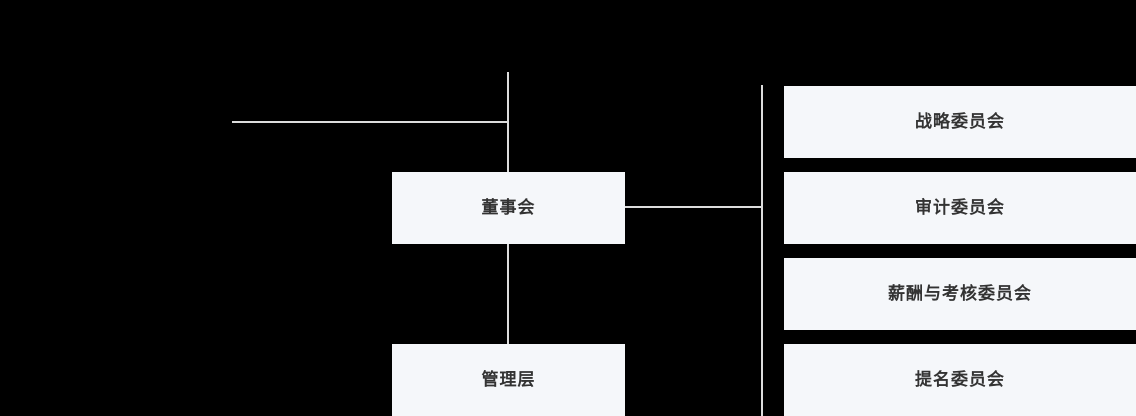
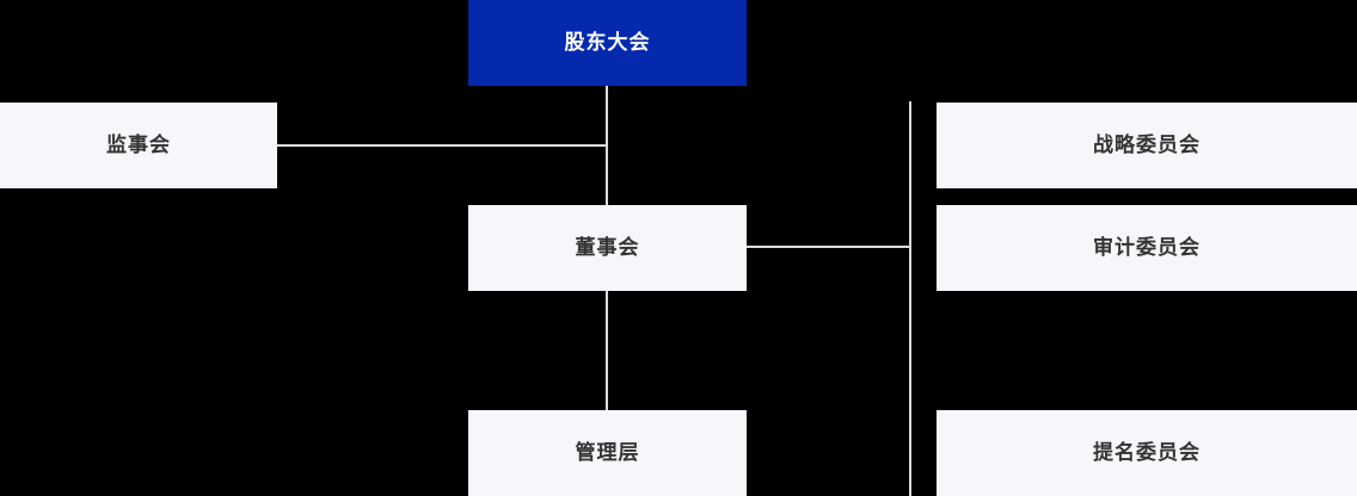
+ 股东大会
+ 监事会
  董事会
  管理层
  战略委员会
  审计委员会
- 薪酬与考核委员会
  提名委员会
